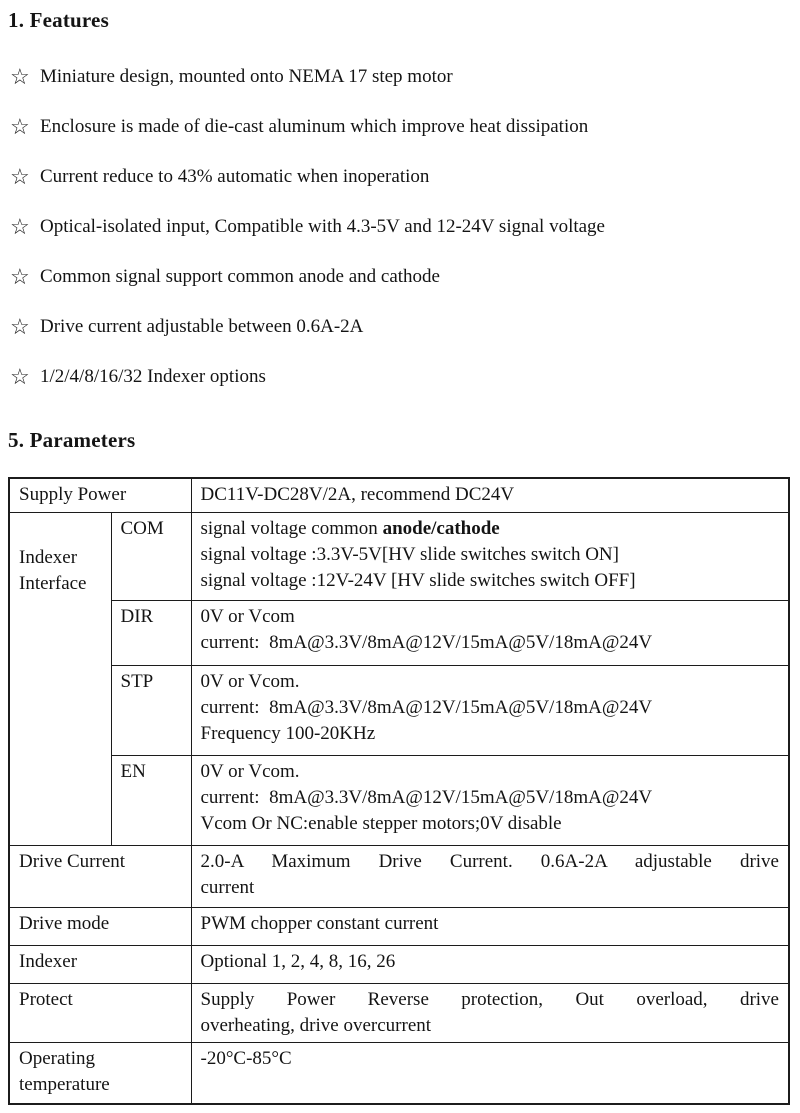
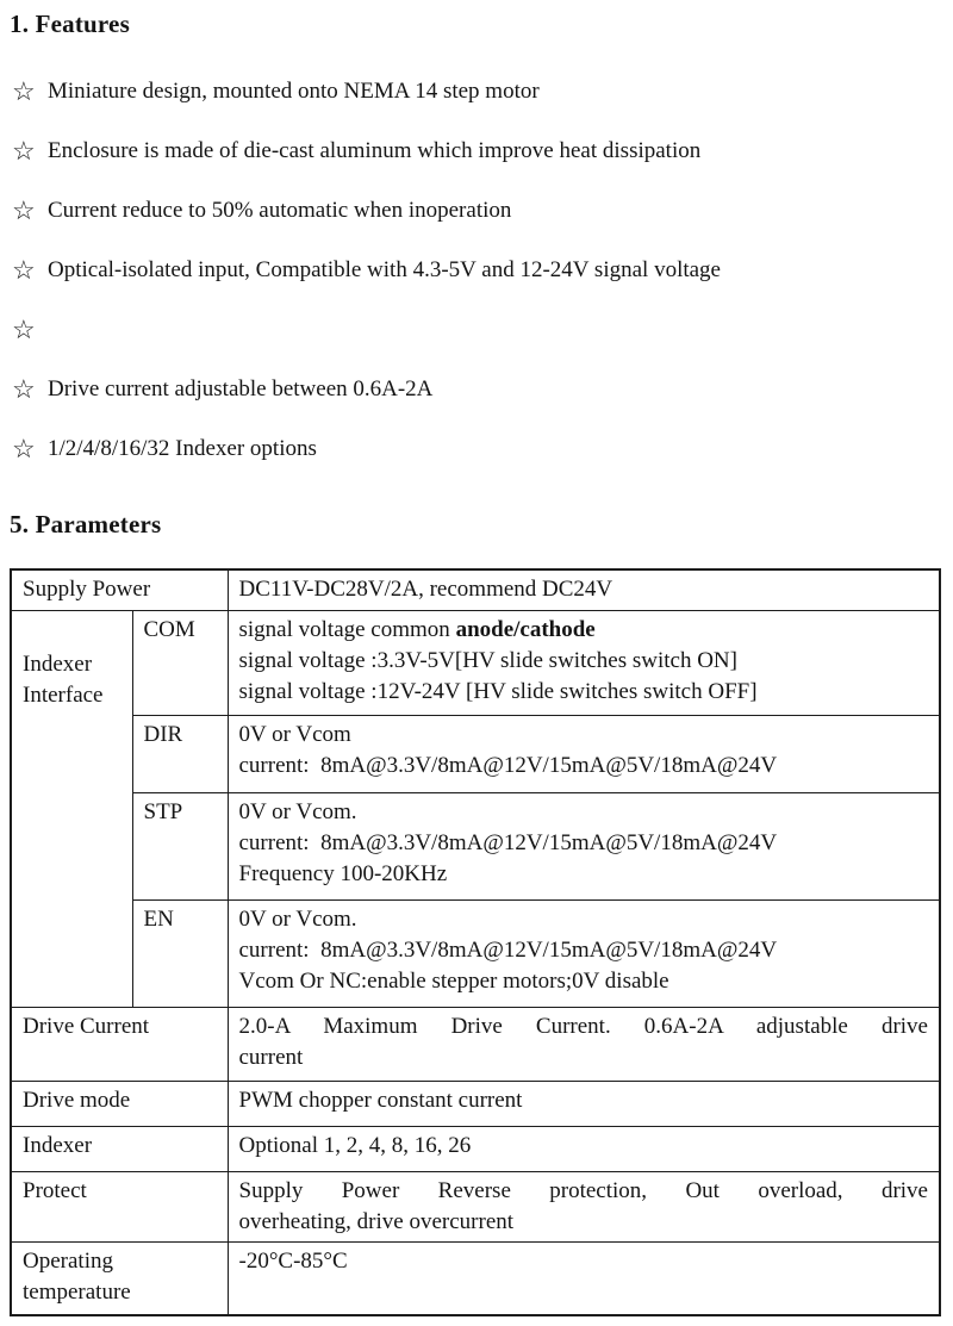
  1. Features
  ☆
- Miniature design, mounted onto NEMA 17 step motor
+ Miniature design, mounted onto NEMA 14 step motor
  ☆
  Enclosure is made of die-cast aluminum which improve heat dissipation
  ☆
- Current reduce to 43% automatic when inoperation
+ Current reduce to 50% automatic when inoperation
  ☆
  Optical-isolated input, Compatible with 4.3-5V and 12-24V signal voltage
  ☆
- Common signal support common anode and cathode
  ☆
  Drive current adjustable between 0.6A-2A
  ☆
  1/2/4/8/16/32 Indexer options
  5. Parameters
  Supply Power	DC11V-DC28V/2A, recommend DC24V
  Indexer Interface	COM	signal voltage common anode/cathode signal voltage :3.3V-5V[HV slide switches switch ON] signal voltage :12V-24V [HV slide switches switch OFF]
  DIR	0V or Vcom current: 8mA@3.3V/8mA@12V/15mA@5V/18mA@24V
  STP	0V or Vcom. current: 8mA@3.3V/8mA@12V/15mA@5V/18mA@24V Frequency 100-20KHz
  EN	0V or Vcom. current: 8mA@3.3V/8mA@12V/15mA@5V/18mA@24V Vcom Or NC:enable stepper motors;0V disable
  Drive Current	2.0-A Maximum Drive Current. 0.6A-2A adjustable drive current
  Drive mode	PWM chopper constant current
  Indexer	Optional 1, 2, 4, 8, 16, 26
  Protect	Supply Power Reverse protection, Out overload, drive overheating, drive overcurrent
  Operating temperature	-20°C-85°C
